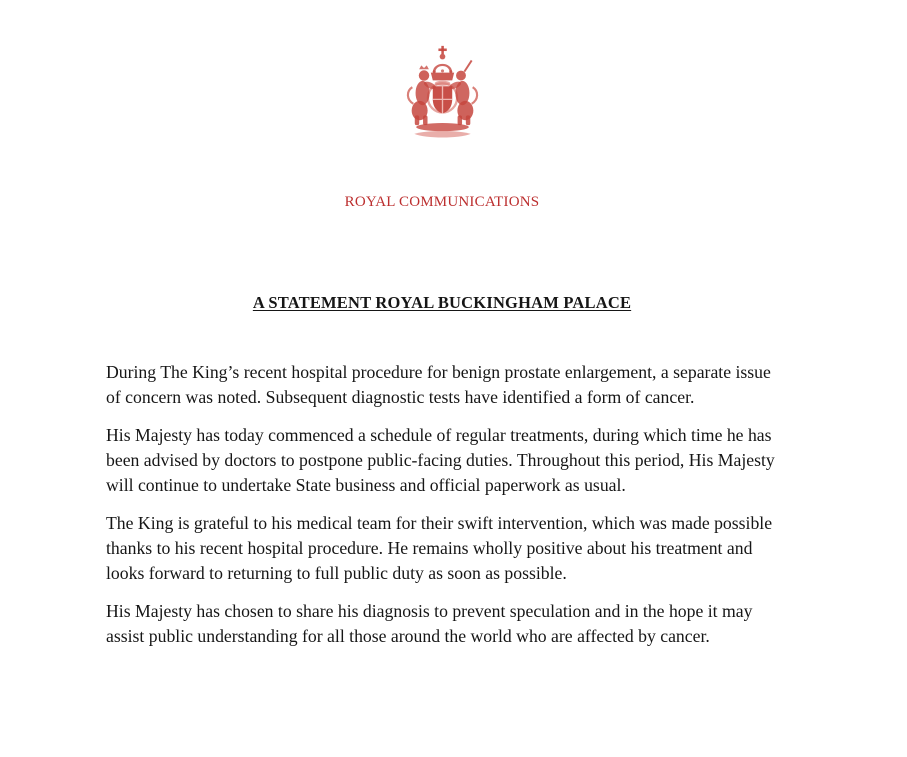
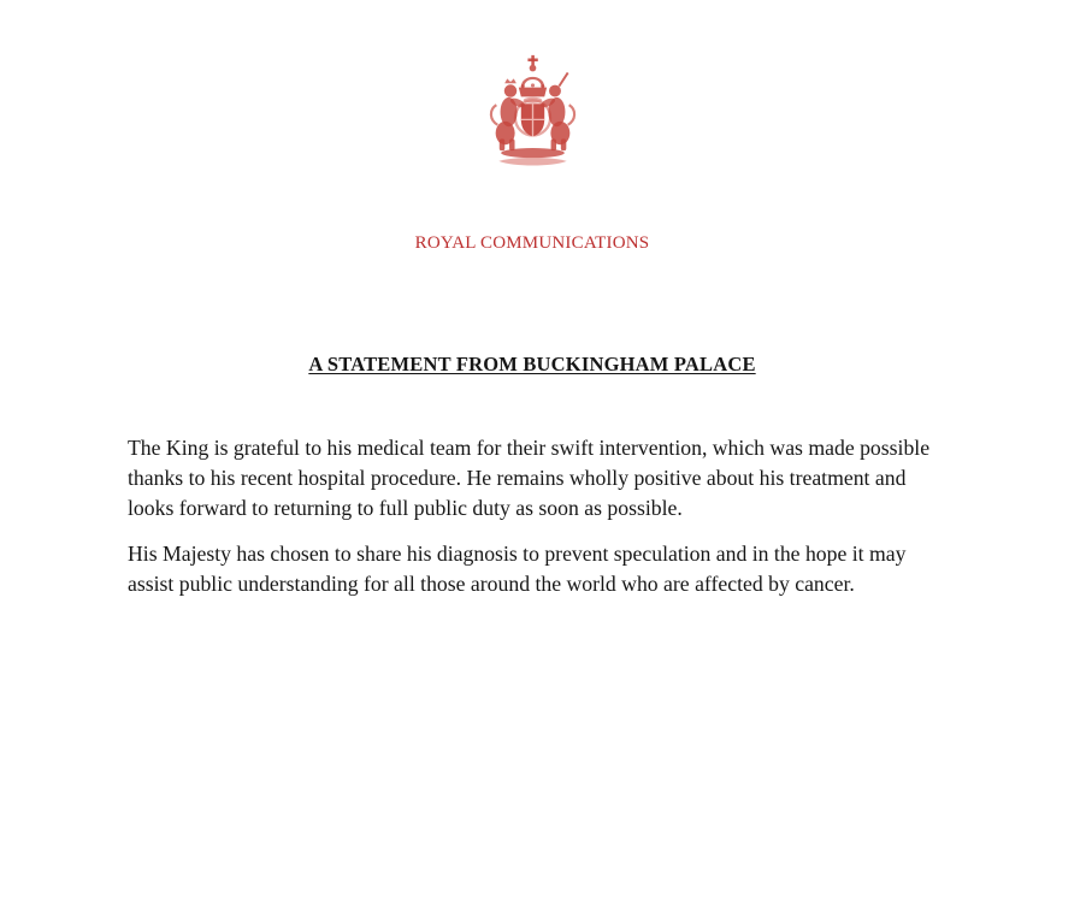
  ROYAL COMMUNICATIONS
- A STATEMENT ROYAL BUCKINGHAM PALACE
+ A STATEMENT FROM BUCKINGHAM PALACE
- During The King’s recent hospital procedure for benign prostate enlargement, a separate issue of concern was noted. Subsequent diagnostic tests have identified a form of cancer.
- His Majesty has today commenced a schedule of regular treatments, during which time he has been advised by doctors to postpone public-facing duties. Throughout this period, His Majesty will continue to undertake State business and official paperwork as usual.
  The King is grateful to his medical team for their swift intervention, which was made possible thanks to his recent hospital procedure. He remains wholly positive about his treatment and looks forward to returning to full public duty as soon as possible.
  His Majesty has chosen to share his diagnosis to prevent speculation and in the hope it may assist public understanding for all those around the world who are affected by cancer.
